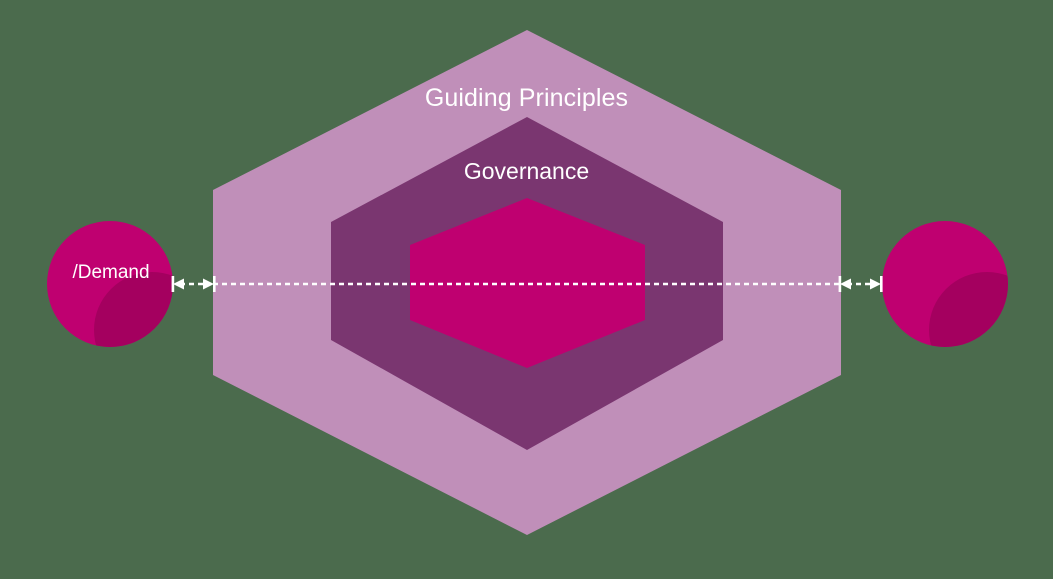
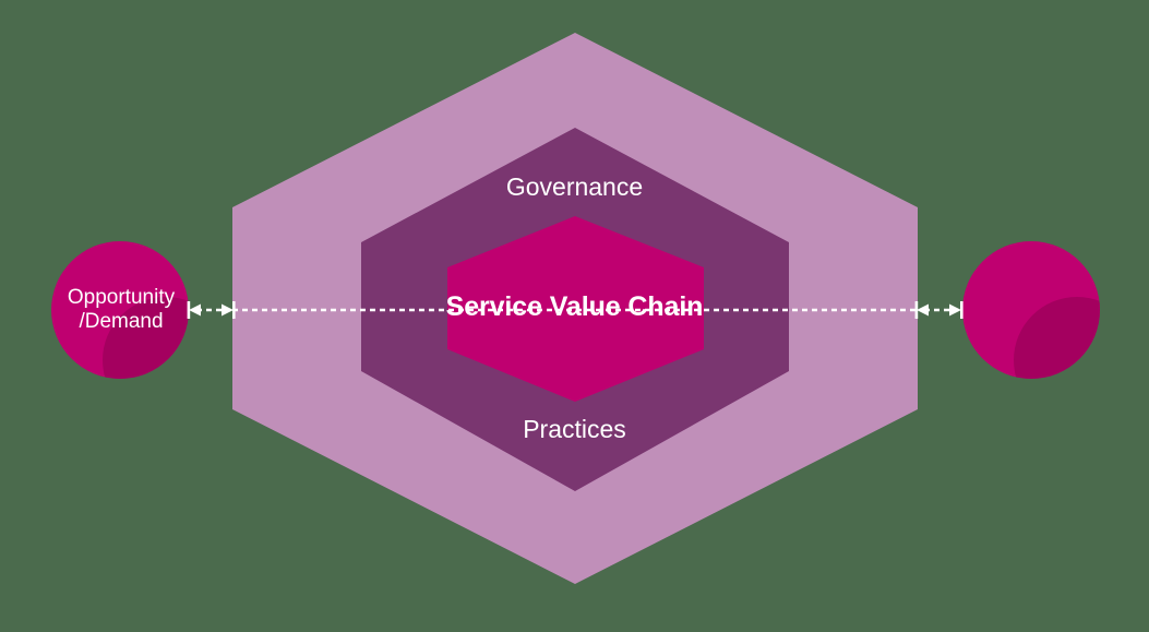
- Guiding Principles
  Governance
+ Service Value Chain
+ Practices
+ Opportunity
  /Demand
